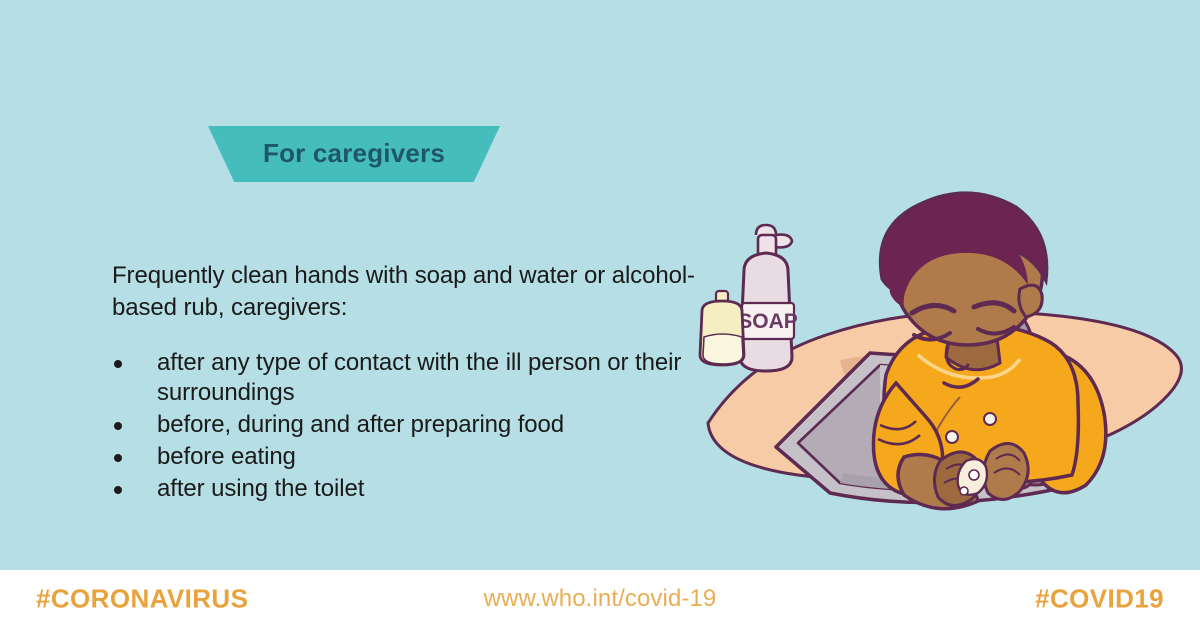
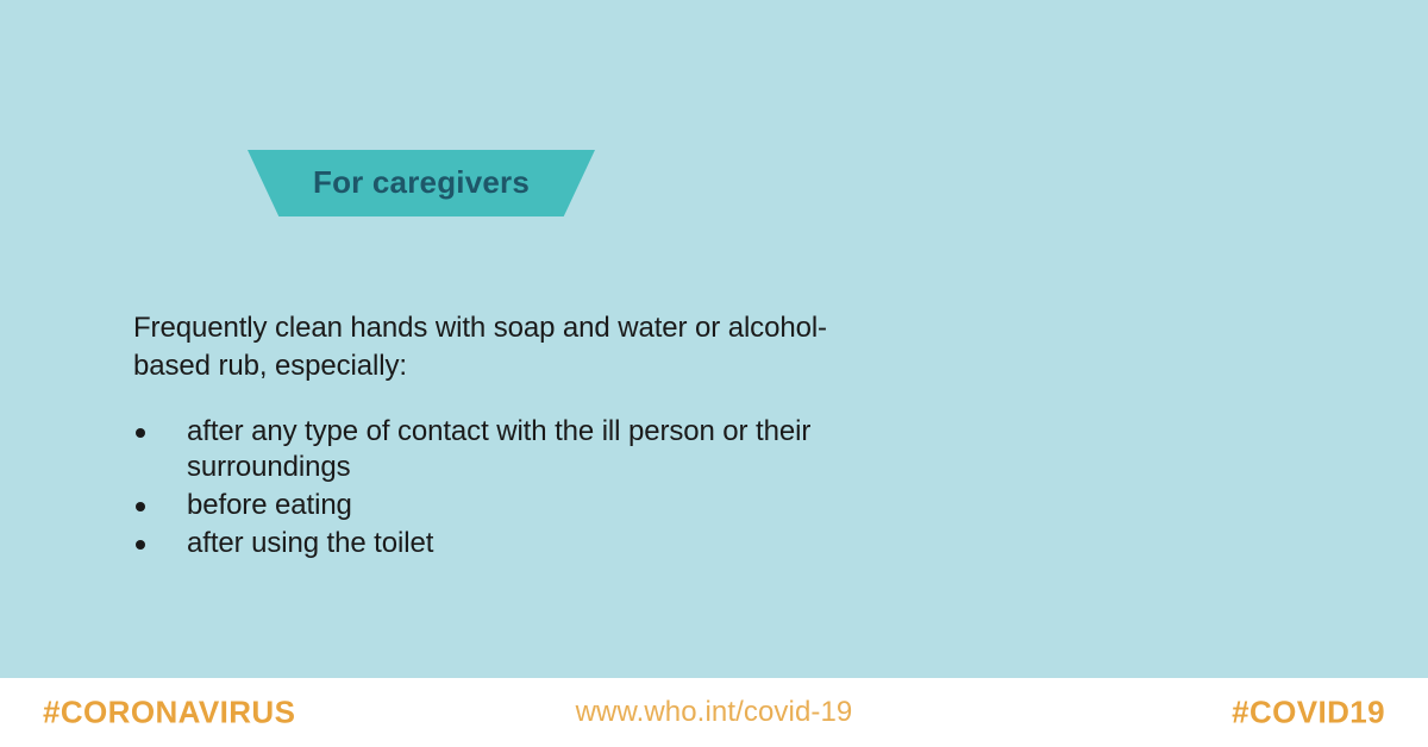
  For caregivers
- Frequently clean hands with soap and water or alcohol-based rub, caregivers:
+ Frequently clean hands with soap and water or alcohol-based rub, especially:
  after any type of contact with the ill person or their surroundings
- before, during and after preparing food
  before eating
  after using the toilet
- SOAP
  #CORONAVIRUS
  www.who.int/covid-19
  #COVID19
